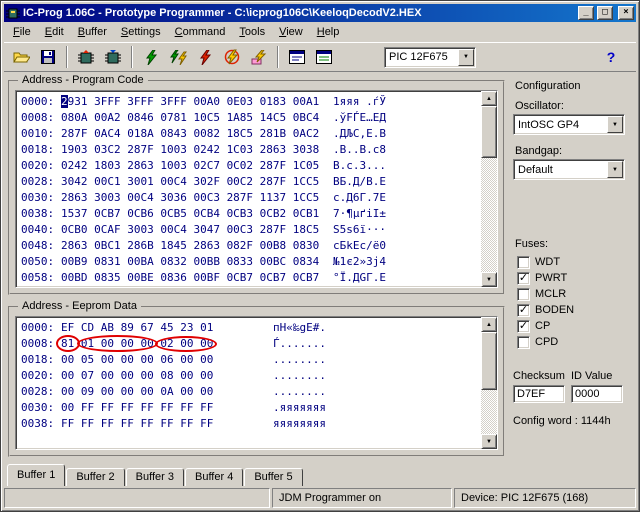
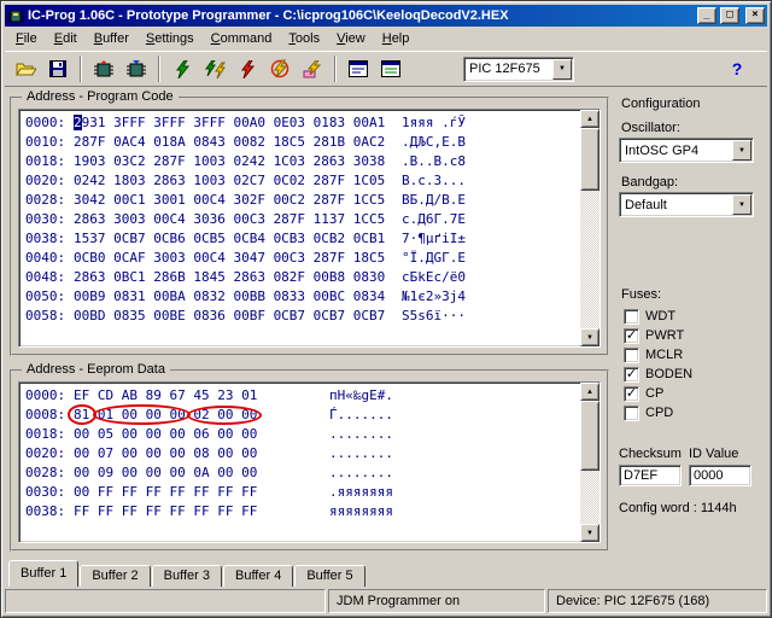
  IC-Prog 1.06C - Prototype Programmer - C:\icprog106C\KeeloqDecodV2.HEX
  _
  □
  ×
  File
  Edit
  Buffer
  Settings
  Command
  Tools
  View
  Help
  PIC 12F675
  ?
  Address - Program Code
  0000: 2931 3FFF 3FFF 3FFF 00A0 0E03 0183 00A1 1яяя .ѓЎ
- 0008: 080A 00A2 0846 0781 10C5 1A85 14C5 0BC4 .ўFЃЕ…ЕД
  0010: 287F 0AC4 018A 0843 0082 18C5 281B 0AC2 .ДЉC‚Е.В
  0018: 1903 03C2 287F 1003 0242 1C03 2863 3038 .В..B.c8
  0020: 0242 1803 2863 1003 02C7 0C02 287F 1C05 B.c.З...
  0028: 3042 00C1 3001 00C4 302F 00C2 287F 1CC5 BБ.Д/В.Е
  0030: 2863 3003 00C4 3036 00C3 287F 1137 1CC5 c.Д6Г.7Е
  0038: 1537 0CB7 0CB6 0CB5 0CB4 0CB3 0CB2 0CB1 7·¶µґіІ±
- 0040: 0CB0 0CAF 3003 00C4 3047 00C3 287F 18C5 Ѕ5ѕ6ї···
+ 0040: 0CB0 0CAF 3003 00C4 3047 00C3 287F 18C5 °Ї.ДGГ.Е
  0048: 2863 0BC1 286B 1845 2863 082F 00B8 0830 cБkEc/ё0
  0050: 00B9 0831 00BA 0832 00BB 0833 00BC 0834 №1є2»3ј4
- 0058: 00BD 0835 00BE 0836 00BF 0CB7 0CB7 0CB7 °Ї.ДGГ.Е
+ 0058: 00BD 0835 00BE 0836 00BF 0CB7 0CB7 0CB7 Ѕ5ѕ6ї···
  Address - Eeprom Data
  0000: EF CD AB 89 67 45 23 01 пН«‰gE#.
  0008: 81 01 00 00 00 02 00 00 Ѓ.......
  0018: 00 05 00 00 00 06 00 00 ........
  0020: 00 07 00 00 00 08 00 00 ........
  0028: 00 09 00 00 00 0A 00 00 ........
  0030: 00 FF FF FF FF FF FF FF .яяяяяяя
  0038: FF FF FF FF FF FF FF FF яяяяяяяя
  Configuration
  Oscillator:
  IntOSC GP4
  Bandgap:
  Default
  Fuses:
  WDT
  ✓
  PWRT
  MCLR
  ✓
  BODEN
  ✓
  CP
  CPD
  Checksum
  ID Value
  D7EF
  0000
  Config word : 1144h
  Buffer 1
  Buffer 2
  Buffer 3
  Buffer 4
  Buffer 5
  JDM Programmer on
  Device: PIC 12F675 (168)
